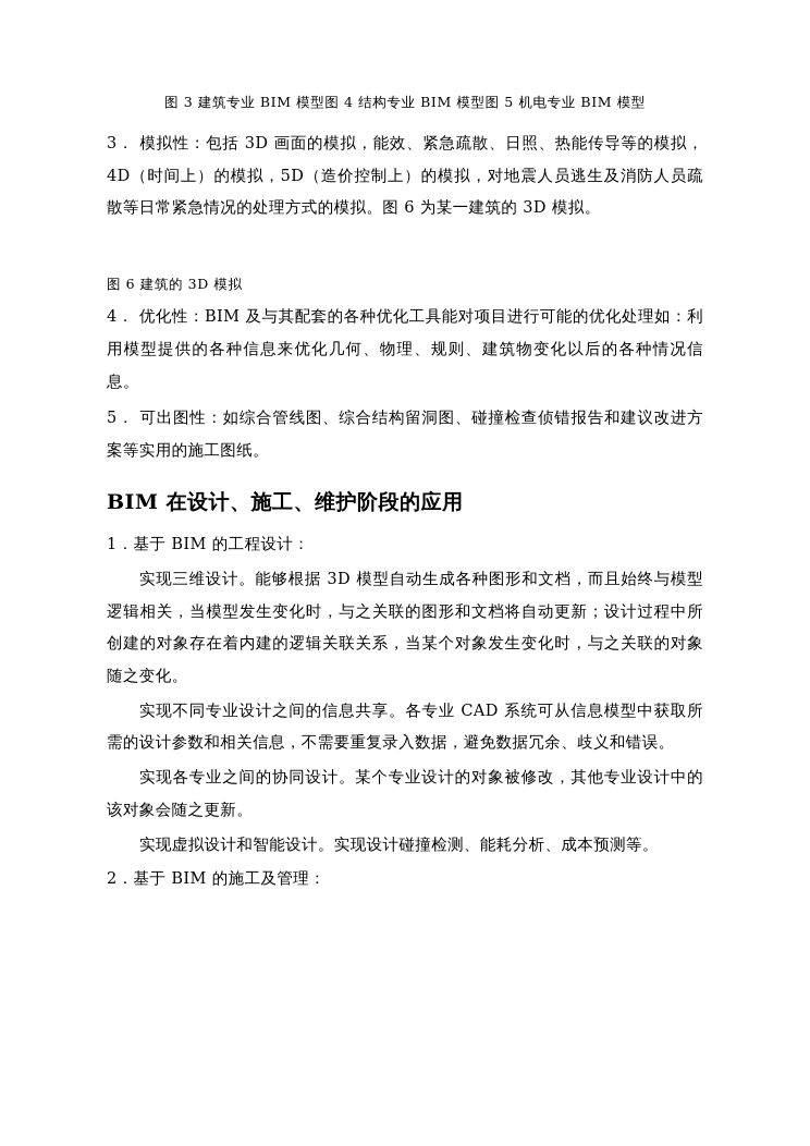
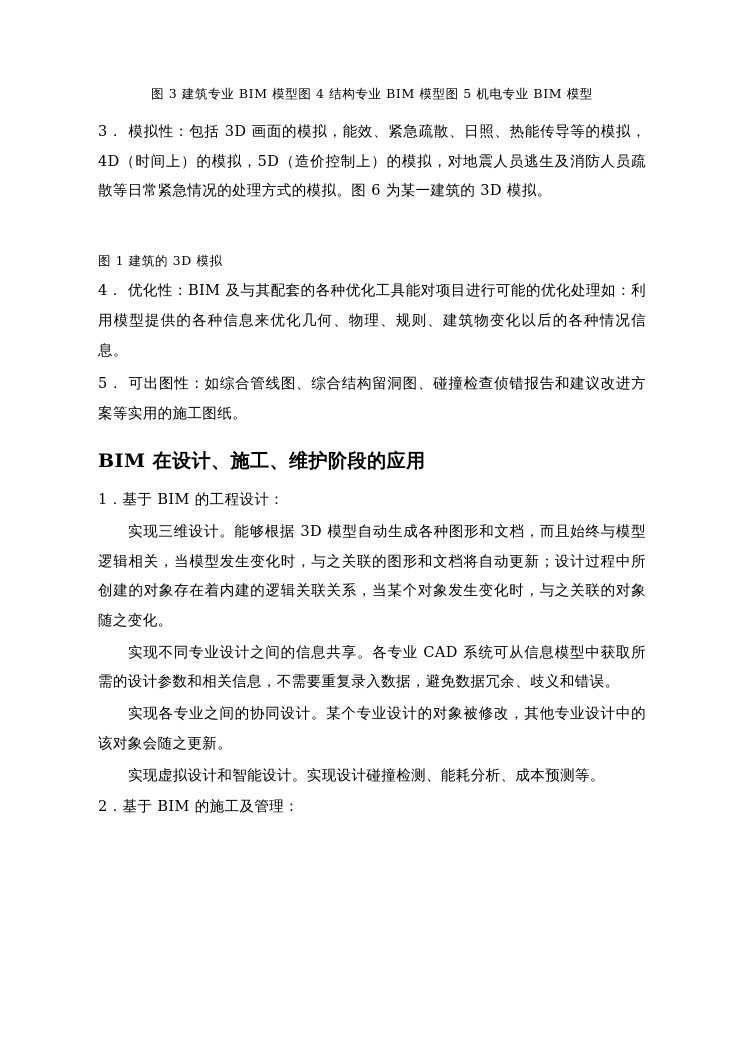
  图 3 建筑专业 BIM 模型图 4 结构专业 BIM 模型图 5 机电专业 BIM 模型
  3． 模拟性：包括 3D 画面的模拟，能效、紧急疏散、日照、热能传导等的模拟，4D（时间上）的模拟，5D（造价控制上）的模拟，对地震人员逃生及消防人员疏散等日常紧急情况的处理方式的模拟。图 6 为某一建筑的 3D 模拟。
- 图 6 建筑的 3D 模拟
+ 图 1 建筑的 3D 模拟
  4． 优化性：BIM 及与其配套的各种优化工具能对项目进行可能的优化处理如：利用模型提供的各种信息来优化几何、物理、规则、建筑物变化以后的各种情况信息。
  5． 可出图性：如综合管线图、综合结构留洞图、碰撞检查侦错报告和建议改进方案等实用的施工图纸。
  BIM 在设计、施工、维护阶段的应用
  1．基于 BIM 的工程设计：
  实现三维设计。能够根据 3D 模型自动生成各种图形和文档，而且始终与模型逻辑相关，当模型发生变化时，与之关联的图形和文档将自动更新；设计过程中所创建的对象存在着内建的逻辑关联关系，当某个对象发生变化时，与之关联的对象随之变化。
  实现不同专业设计之间的信息共享。各专业 CAD 系统可从信息模型中获取所需的设计参数和相关信息，不需要重复录入数据，避免数据冗余、歧义和错误。
  实现各专业之间的协同设计。某个专业设计的对象被修改，其他专业设计中的该对象会随之更新。
  实现虚拟设计和智能设计。实现设计碰撞检测、能耗分析、成本预测等。
  2．基于 BIM 的施工及管理：
